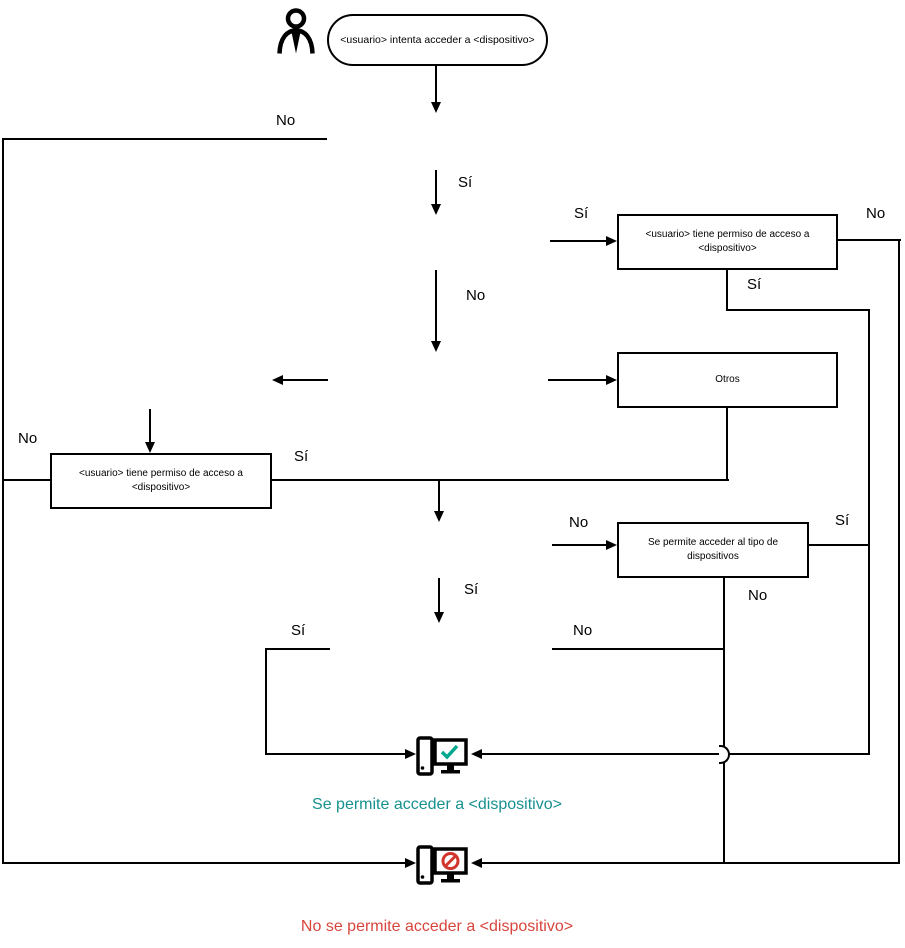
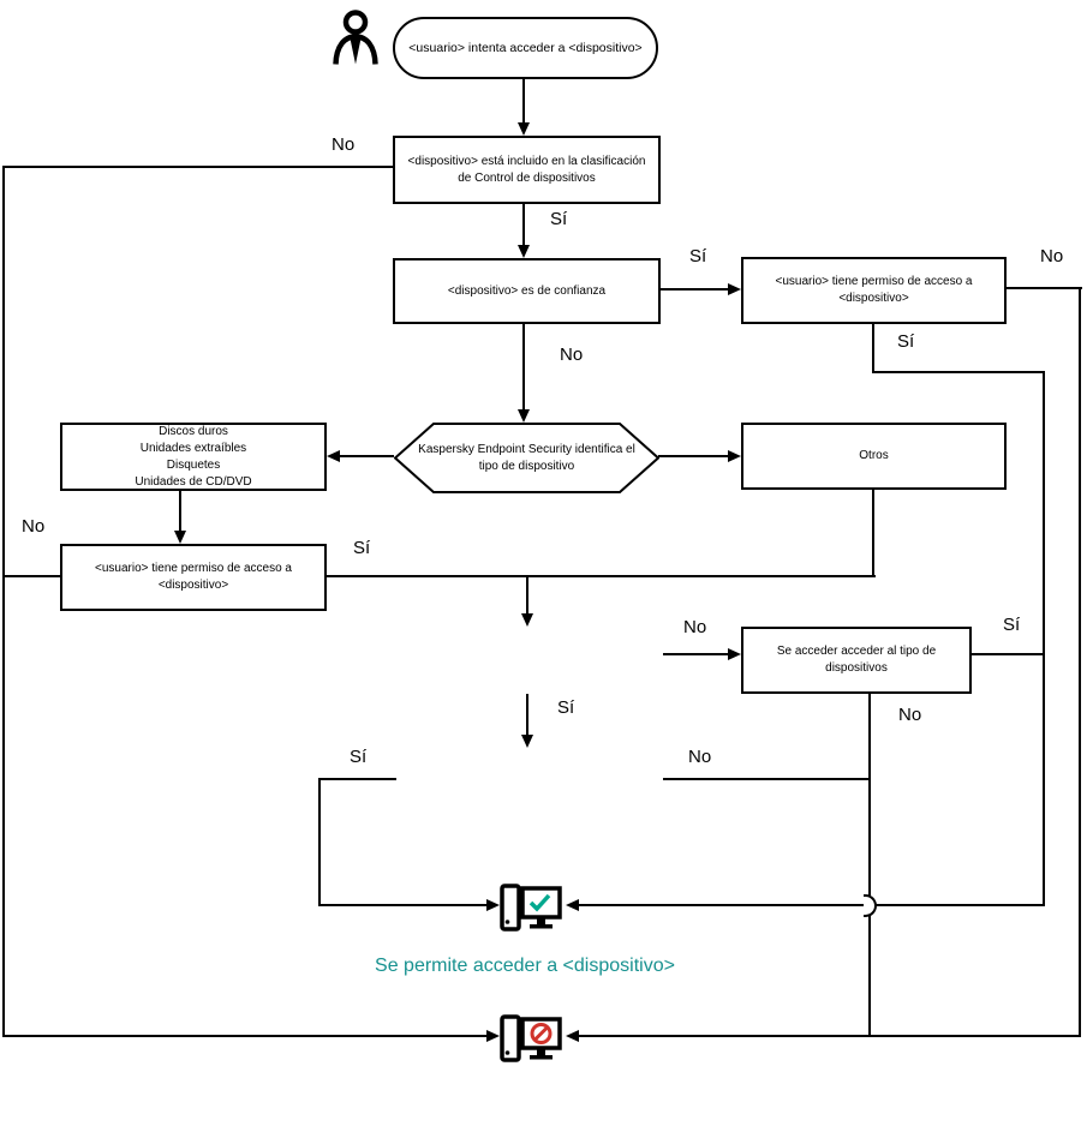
  <usuario> intenta acceder a <dispositivo>
+ <dispositivo> está incluido en la clasificación
+ de Control de dispositivos
+ <dispositivo> es de confianza
  <usuario> tiene permiso de acceso a
  <dispositivo>
+ Kaspersky Endpoint Security identifica el
+ tipo de dispositivo
+ Discos duros
+ Unidades extraíbles
+ Disquetes
+ Unidades de CD/DVD
  Otros
  <usuario> tiene permiso de acceso a
  <dispositivo>
- Se permite acceder al tipo de
+ Se acceder acceder al tipo de
  dispositivos
  No
  Sí
  Sí
  No
  No
  Sí
  No
  Sí
  No
  Sí
  Sí
  No
  Sí
  No
  Se permite acceder a <dispositivo>
- No se permite acceder a <dispositivo>
